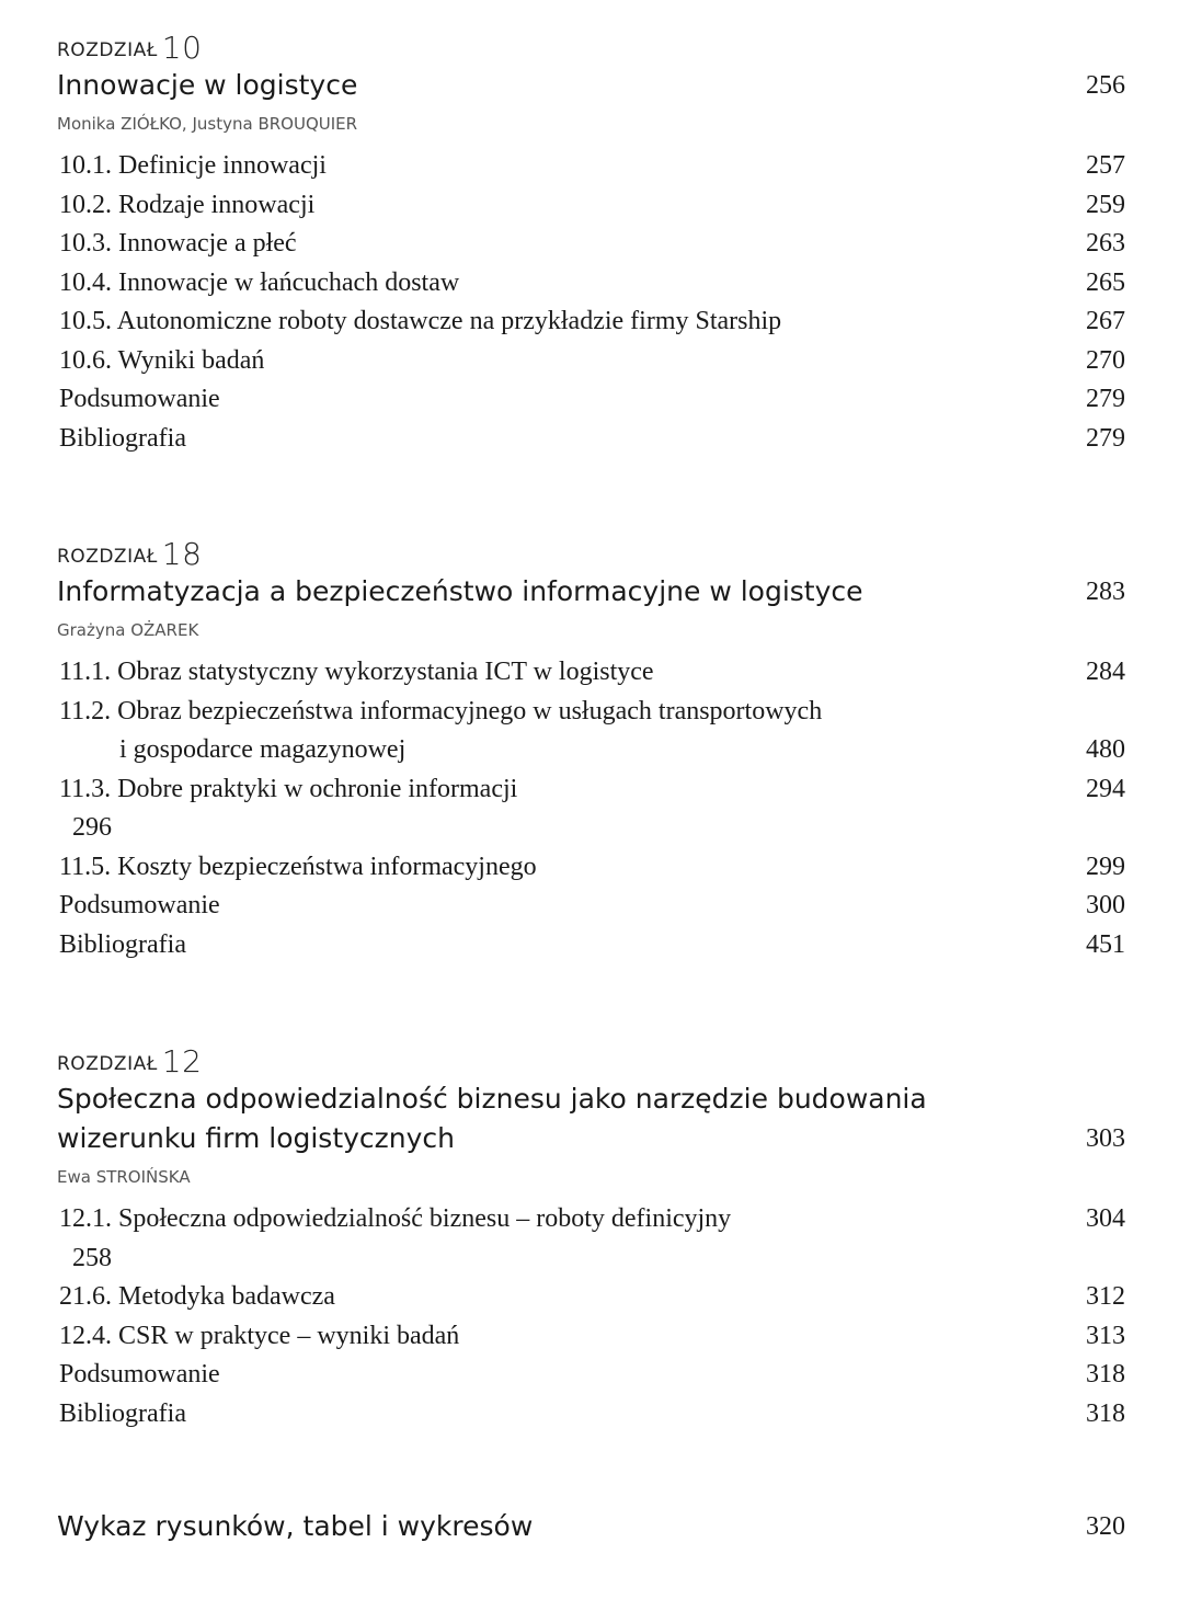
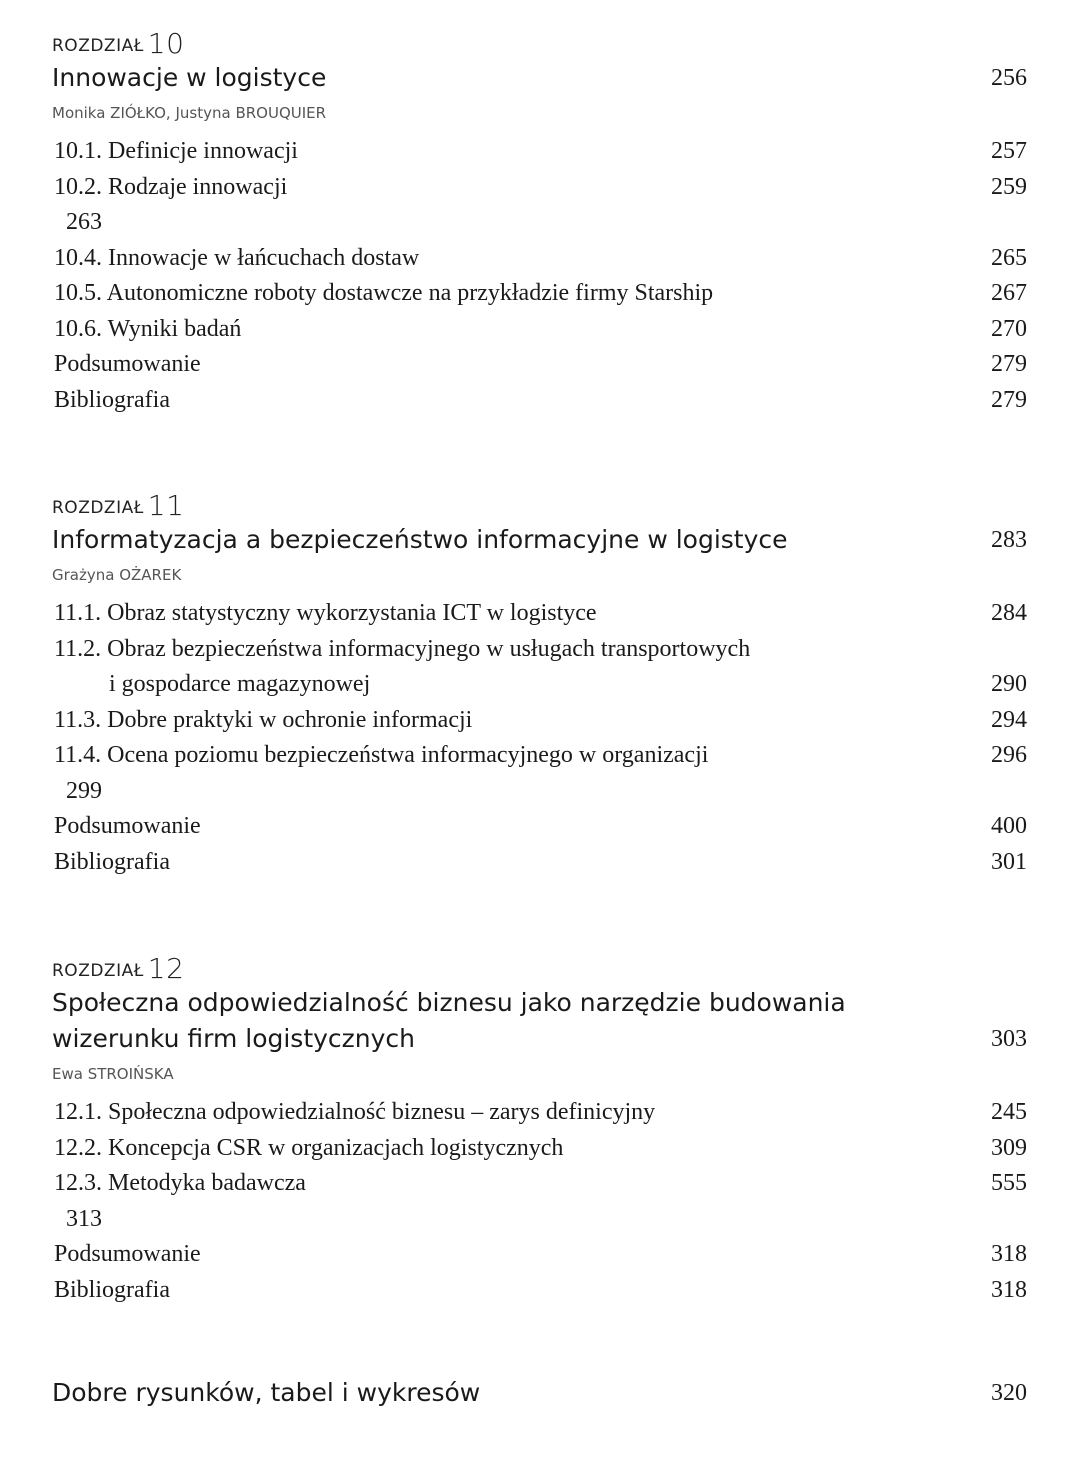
  ROZDZIAŁ 10
  Innowacje w logistyce
  256
  Monika ZIÓŁKO, Justyna BROUQUIER
  10.1. Definicje innowacji
  257
  10.2. Rodzaje innowacji
  259
- 10.3. Innowacje a płeć
  263
  10.4. Innowacje w łańcuchach dostaw
  265
  10.5. Autonomiczne roboty dostawcze na przykładzie firmy Starship
  267
  10.6. Wyniki badań
  270
  Podsumowanie
  279
  Bibliografia
  279
- ROZDZIAŁ 18
+ ROZDZIAŁ 11
  Informatyzacja a bezpieczeństwo informacyjne w logistyce
  283
  Grażyna OŻAREK
  11.1. Obraz statystyczny wykorzystania ICT w logistyce
  284
  11.2. Obraz bezpieczeństwa informacyjnego w usługach transportowych
  i gospodarce magazynowej
- 480
+ 290
  11.3. Dobre praktyki w ochronie informacji
  294
+ 11.4. Ocena poziomu bezpieczeństwa informacyjnego w organizacji
  296
- 11.5. Koszty bezpieczeństwa informacyjnego
  299
  Podsumowanie
- 300
+ 400
  Bibliografia
- 451
+ 301
  ROZDZIAŁ 12
  Społeczna odpowiedzialność biznesu jako narzędzie budowania
  wizerunku firm logistycznych
  303
  Ewa STROIŃSKA
- 12.1. Społeczna odpowiedzialność biznesu – roboty definicyjny
+ 12.1. Społeczna odpowiedzialność biznesu – zarys definicyjny
- 304
+ 245
+ 12.2. Koncepcja CSR w organizacjach logistycznych
- 258
+ 309
- 21.6. Metodyka badawcza
+ 12.3. Metodyka badawcza
- 312
+ 555
- 12.4. CSR w praktyce – wyniki badań
  313
  Podsumowanie
  318
  Bibliografia
  318
- Wykaz rysunków, tabel i wykresów
+ Dobre rysunków, tabel i wykresów
  320
